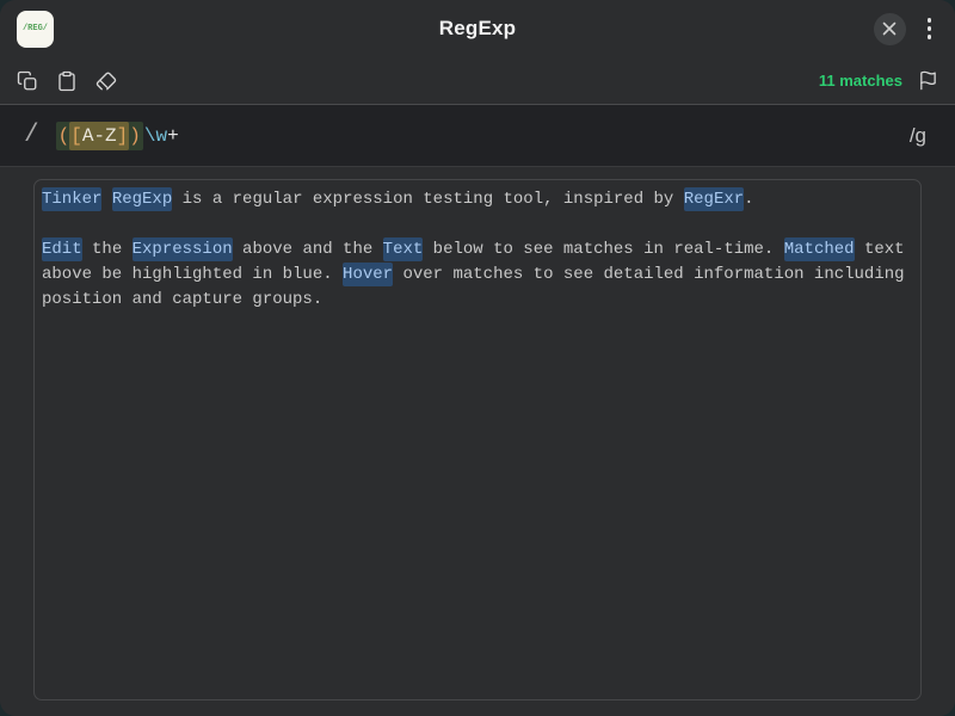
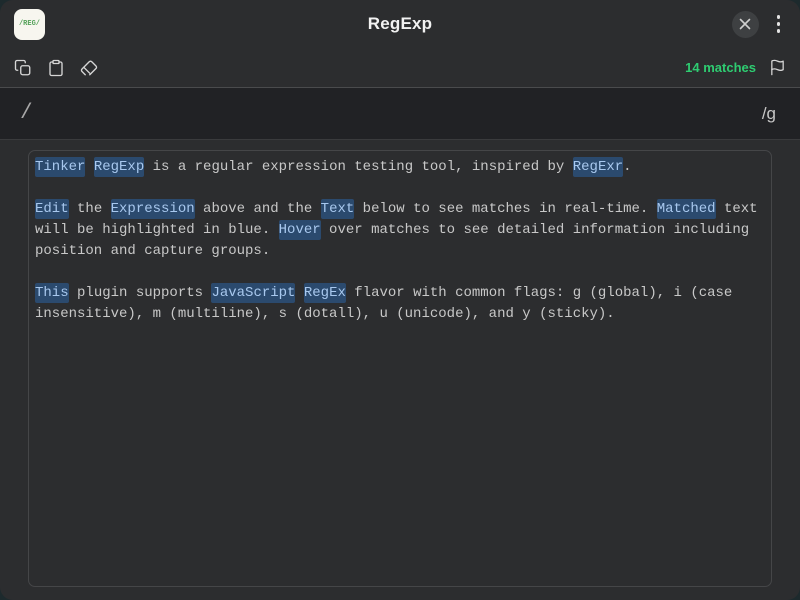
  /REG/
  RegExp
- 11 matches
+ 14 matches
  /
- ([A-Z])
- \w
- +
  /g
  Tinker RegExp is a regular expression testing tool, inspired by RegExr.
- Edit the Expression above and the Text below to see matches in real-time. Matched text above be highlighted in blue. Hover over matches to see detailed information including position and capture groups.
+ Edit the Expression above and the Text below to see matches in real-time. Matched text will be highlighted in blue. Hover over matches to see detailed information including position and capture groups.
+ This plugin supports JavaScript RegEx flavor with common flags: g (global), i (case insensitive), m (multiline), s (dotall), u (unicode), and y (sticky).
